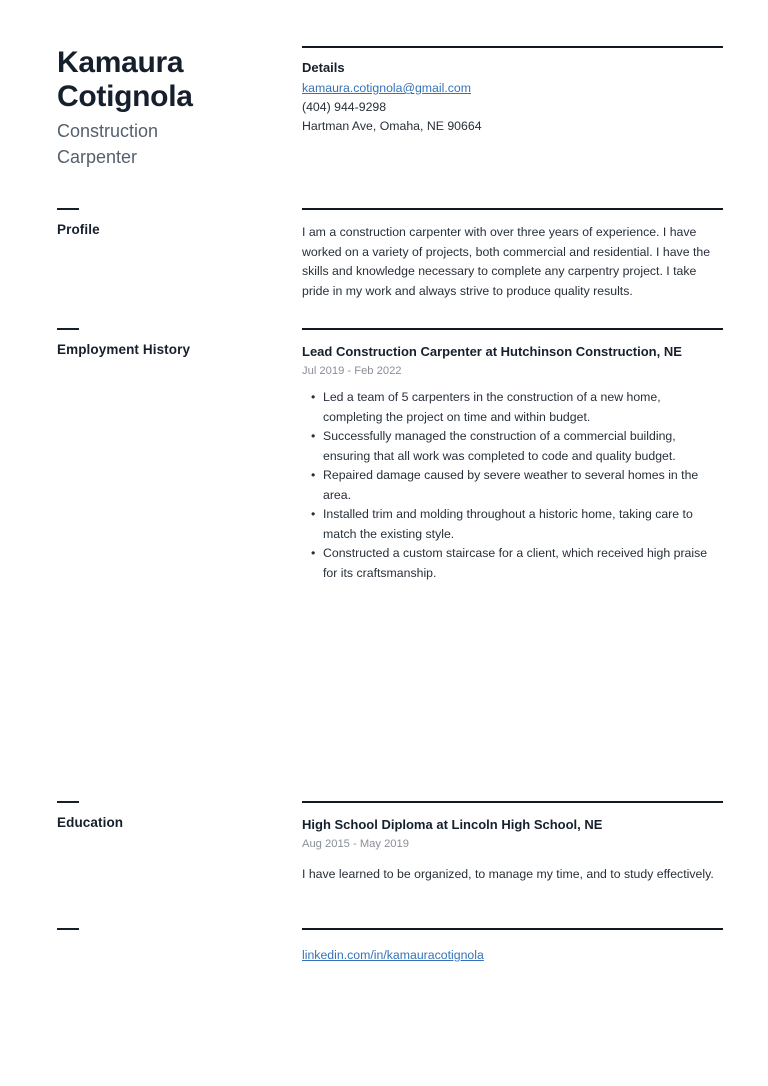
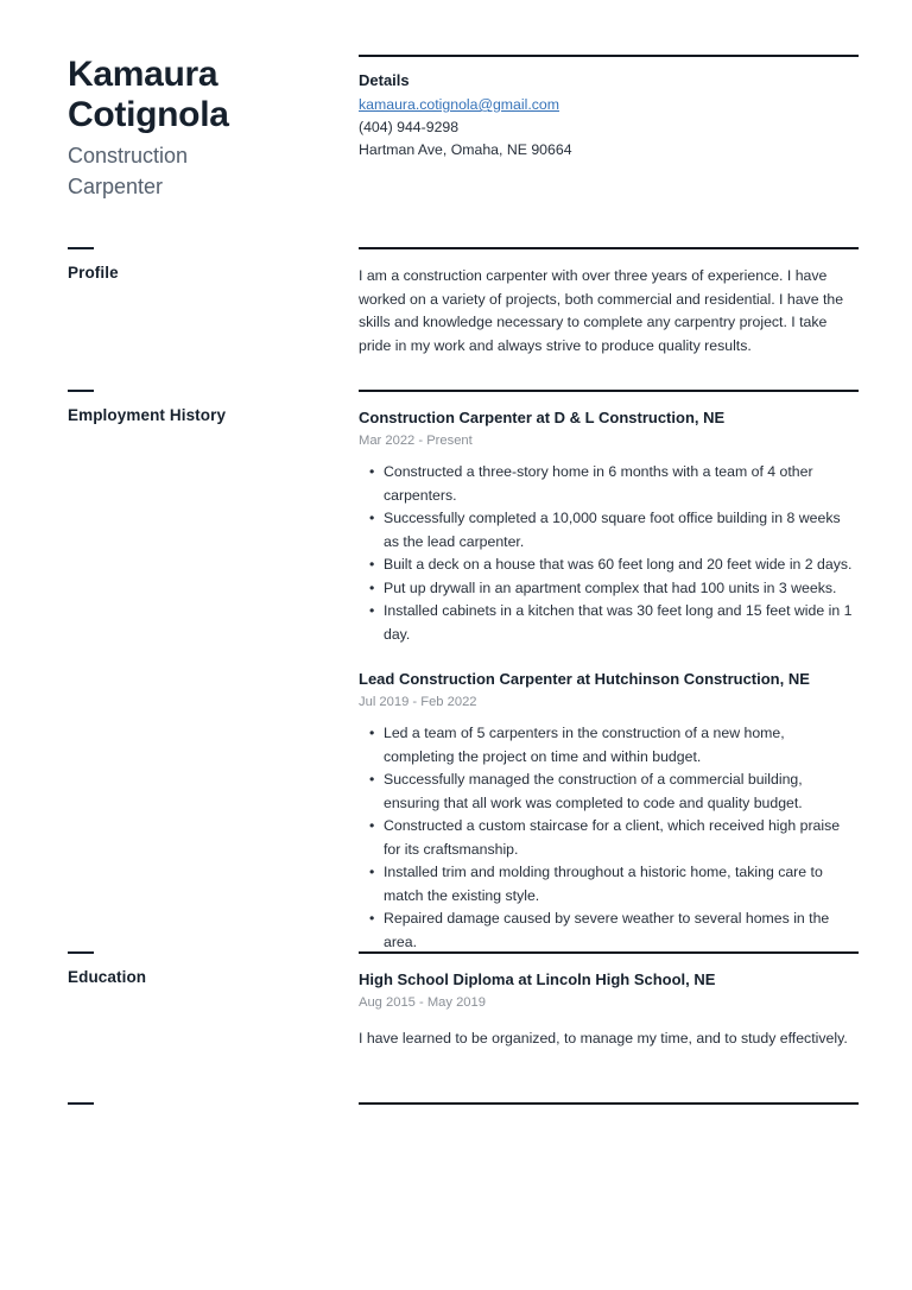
  Kamaura
  Cotignola
  Construction
  Carpenter
  Details
  kamaura.cotignola@gmail.com
  (404) 944-9298
  Hartman Ave, Omaha, NE 90664
  Profile
  I am a construction carpenter with over three years of experience. I have worked on a variety of projects, both commercial and residential. I have the skills and knowledge necessary to complete any carpentry project. I take pride in my work and always strive to produce quality results.
  Employment History
+ Construction Carpenter at D & L Construction, NE
+ Mar 2022 - Present
+ Constructed a three-story home in 6 months with a team of 4 other carpenters.
+ Successfully completed a 10,000 square foot office building in 8 weeks as the lead carpenter.
+ Built a deck on a house that was 60 feet long and 20 feet wide in 2 days.
+ Put up drywall in an apartment complex that had 100 units in 3 weeks.
+ Installed cabinets in a kitchen that was 30 feet long and 15 feet wide in 1 day.
  Lead Construction Carpenter at Hutchinson Construction, NE
  Jul 2019 - Feb 2022
  Led a team of 5 carpenters in the construction of a new home, completing the project on time and within budget.
  Successfully managed the construction of a commercial building, ensuring that all work was completed to code and quality budget.
- Repaired damage caused by severe weather to several homes in the area.
+ Constructed a custom staircase for a client, which received high praise for its craftsmanship.
  Installed trim and molding throughout a historic home, taking care to match the existing style.
- Constructed a custom staircase for a client, which received high praise for its craftsmanship.
+ Repaired damage caused by severe weather to several homes in the area.
  Education
  High School Diploma at Lincoln High School, NE
  Aug 2015 - May 2019
  I have learned to be organized, to manage my time, and to study effectively.
- linkedin.com/in/kamauracotignola
